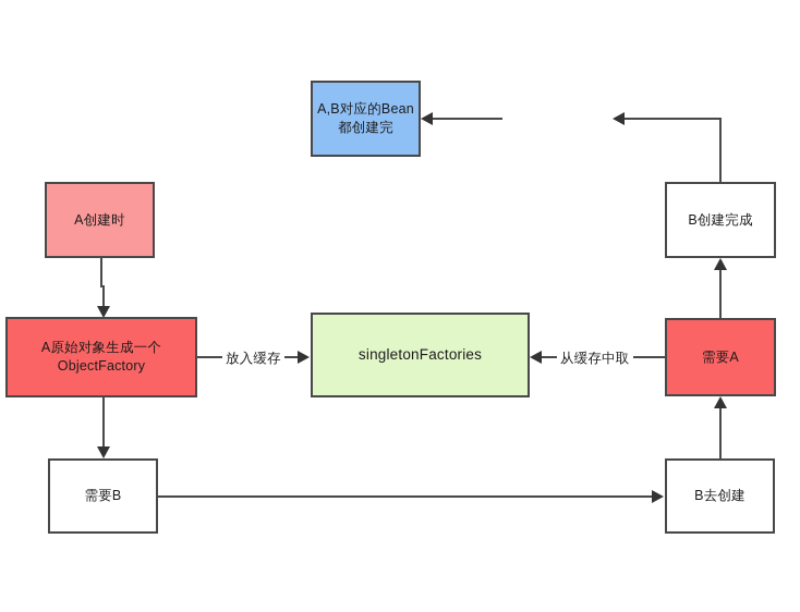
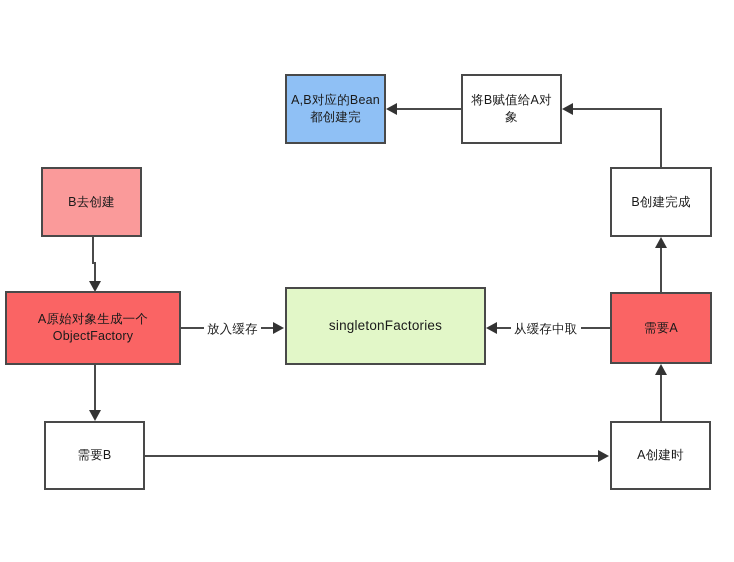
  放入缓存
  从缓存中取
  A,B对应的Bean都创建完
+ 将B赋值给A对象
- A创建时
+ B去创建
  B创建完成
  A原始对象生成一个ObjectFactory
  singletonFactories
  需要A
  需要B
- B去创建
+ A创建时
